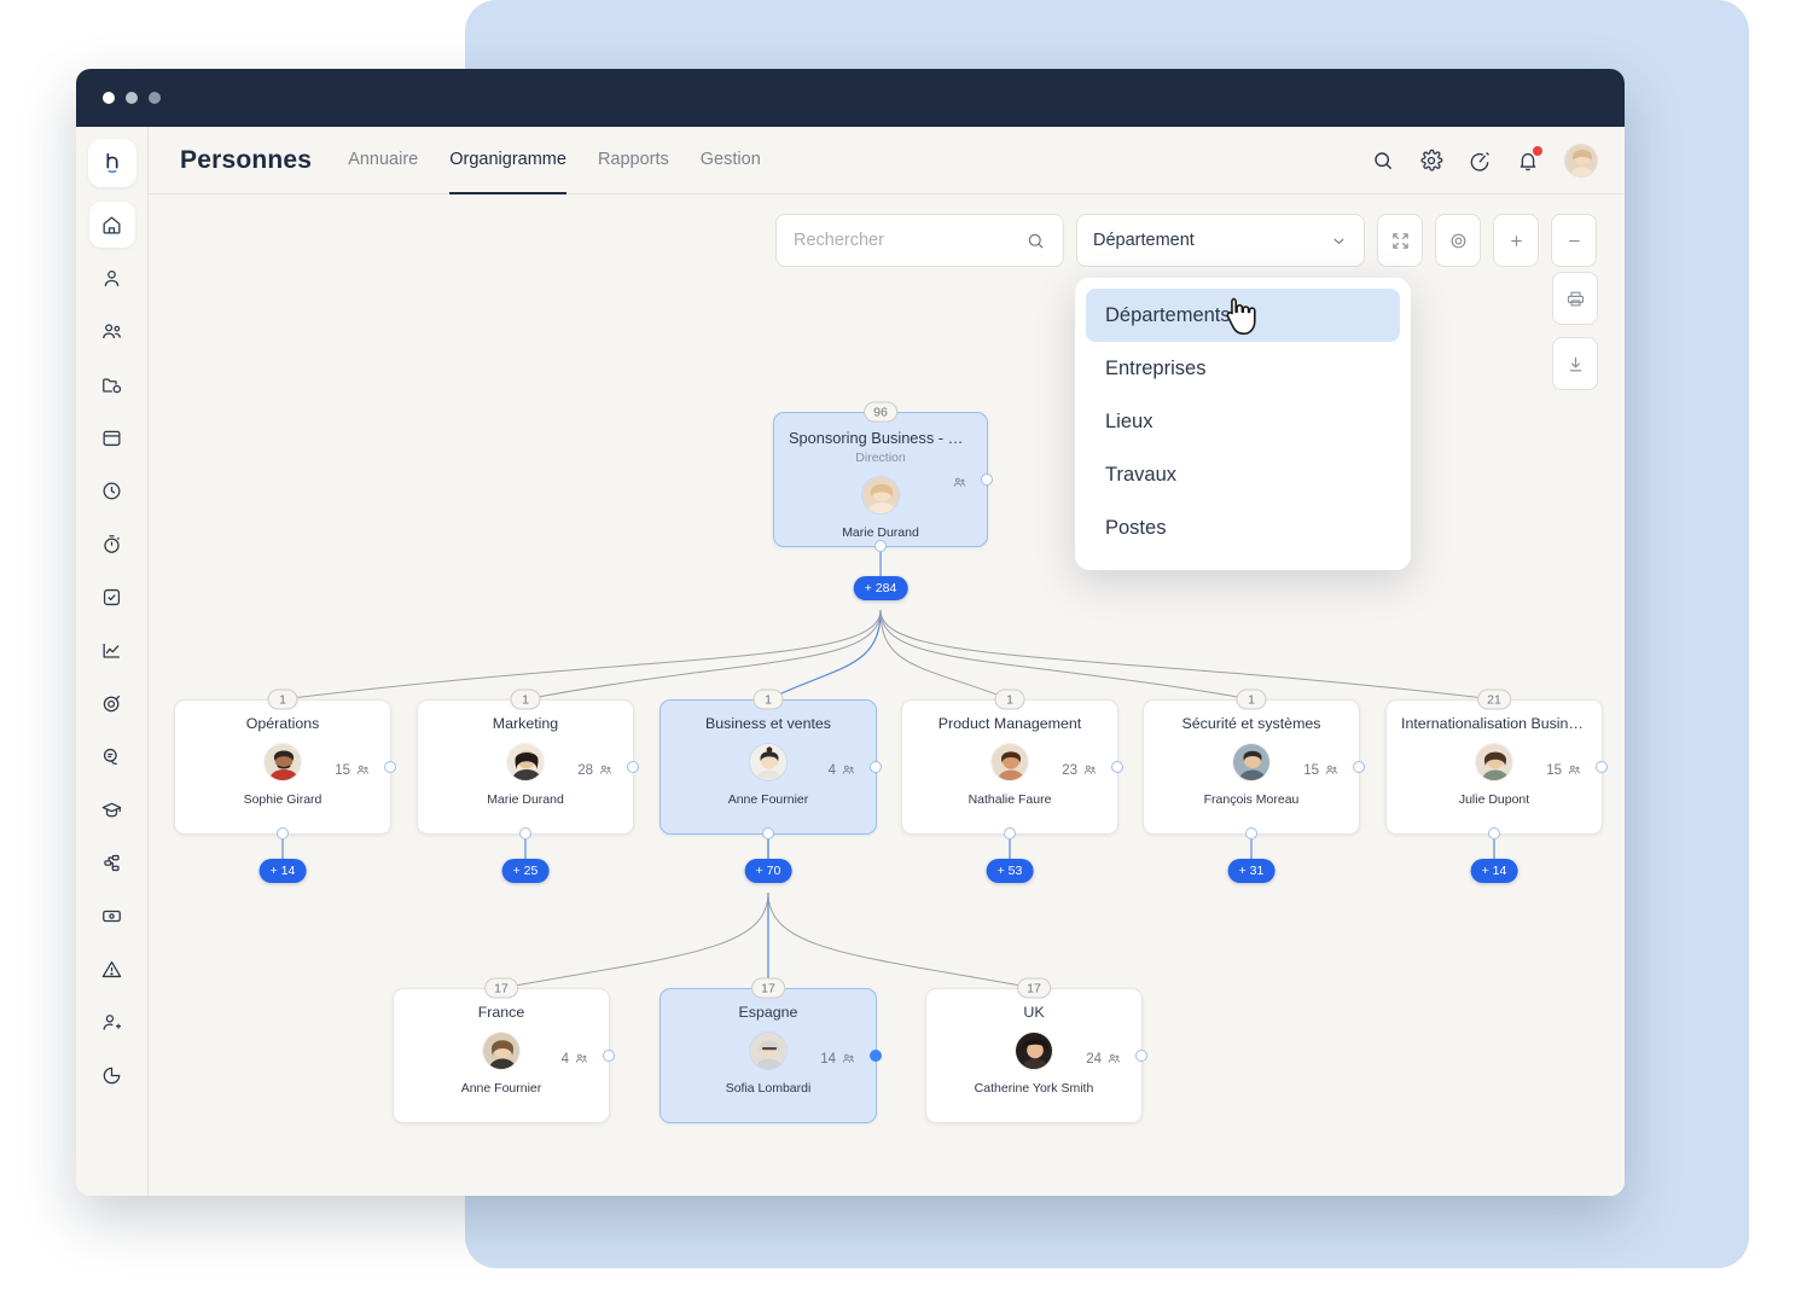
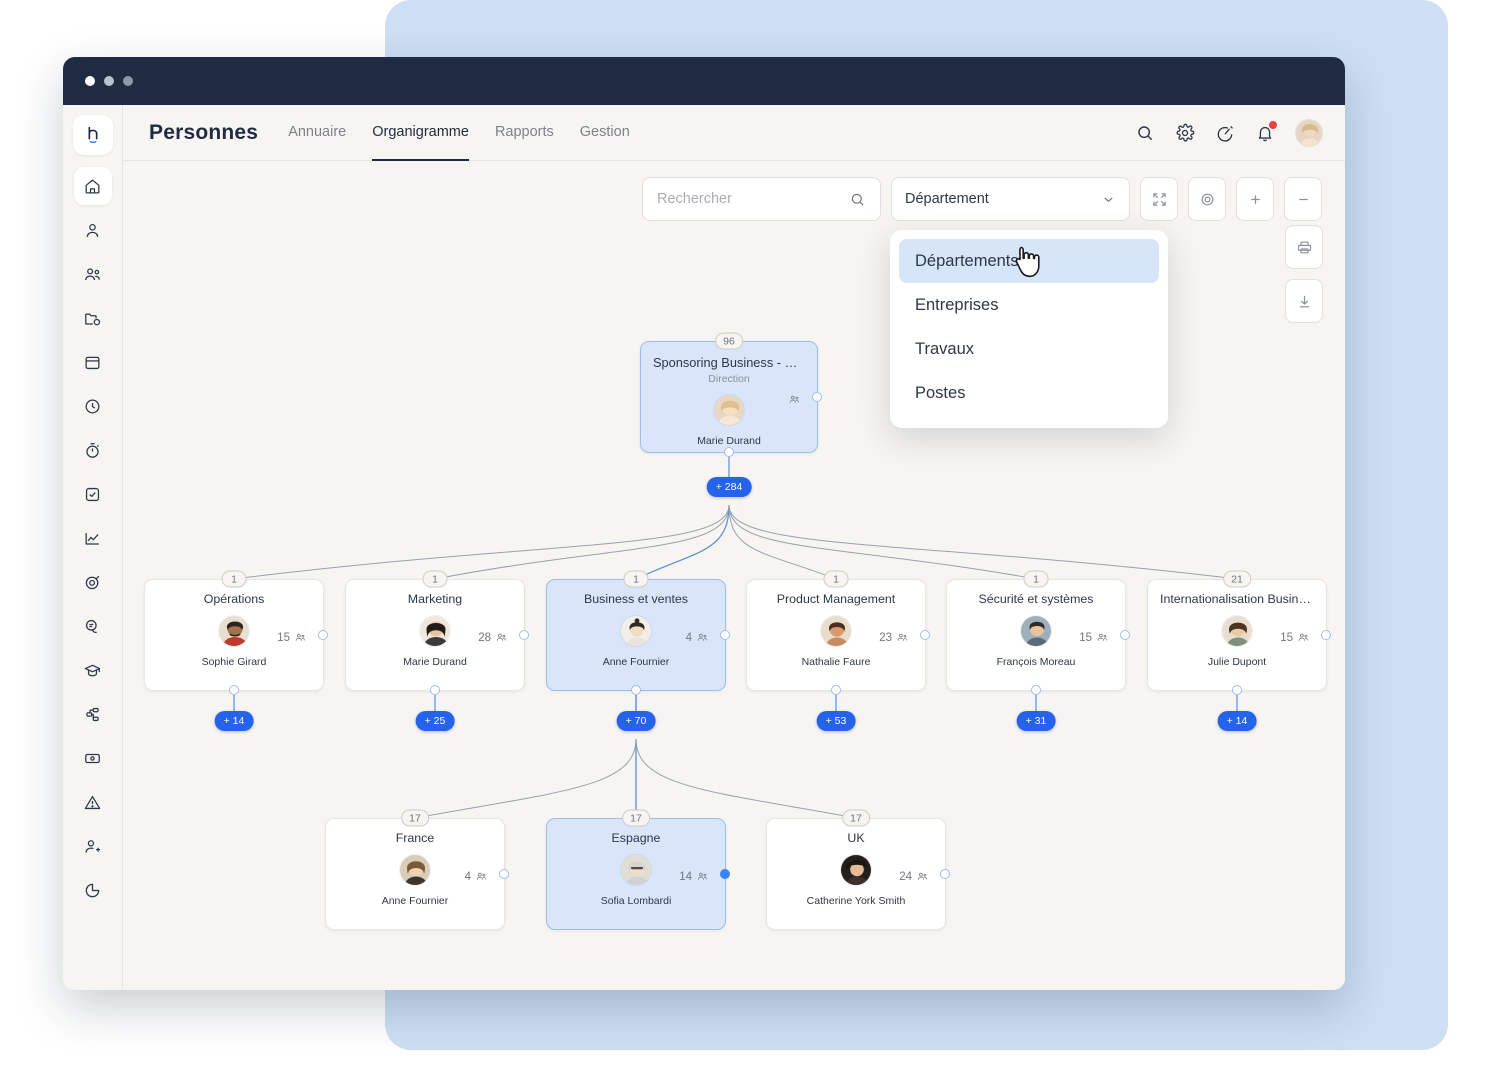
  Personnes
  Annuaire
  Organigramme
  Rapports
  Gestion
  Rechercher
  Département
  Départements
  Entreprises
- Lieux
  Travaux
  Postes
  96
  Sponsoring Business - Opera
  Direction
  Marie Durand
  + 284
  1
  Opérations
  Sophie Girard
  15
  + 14
  1
  Marketing
  Marie Durand
  28
  + 25
  1
  Business et ventes
  Anne Fournier
  4
  + 70
  1
  Product Management
  Nathalie Faure
  23
  + 53
  1
  Sécurité et systèmes
  François Moreau
  15
  + 31
  21
  Internationalisation Business S
  Julie Dupont
  15
  + 14
  17
  France
  Anne Fournier
  4
  17
  Espagne
  Sofia Lombardi
  14
  17
  UK
  Catherine York Smith
  24
